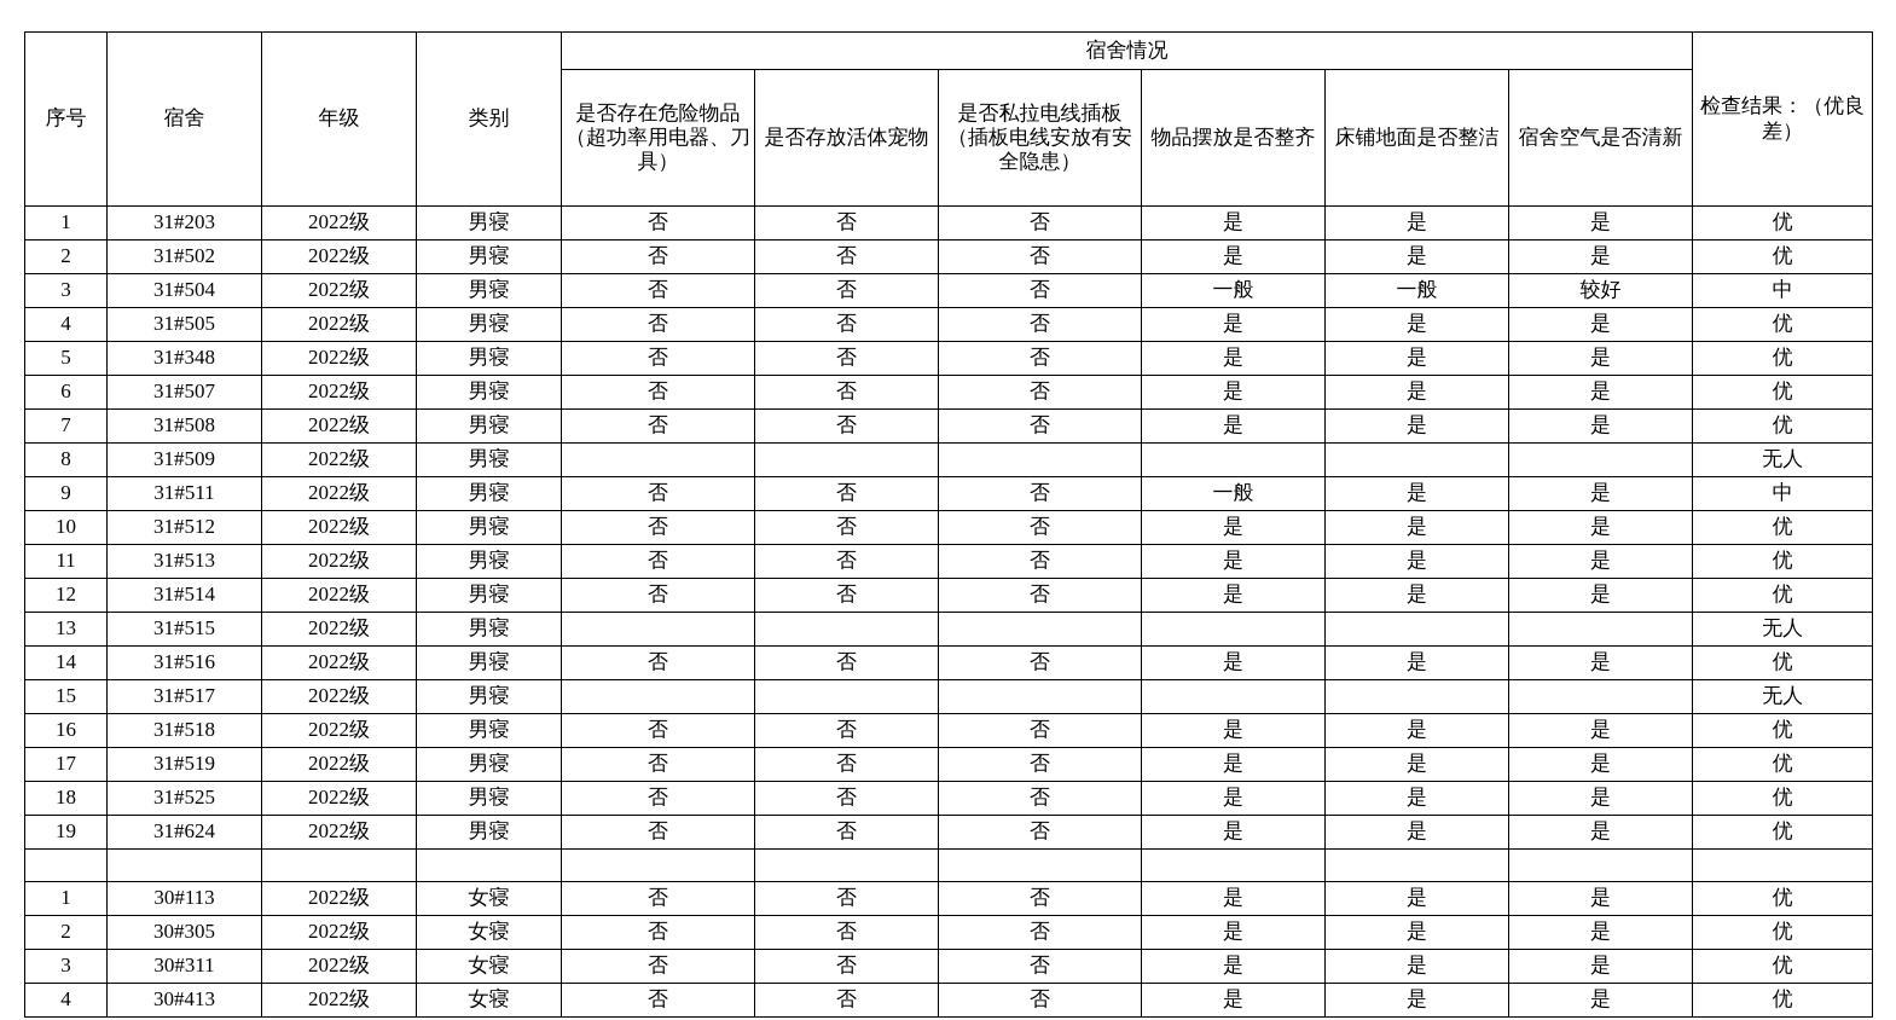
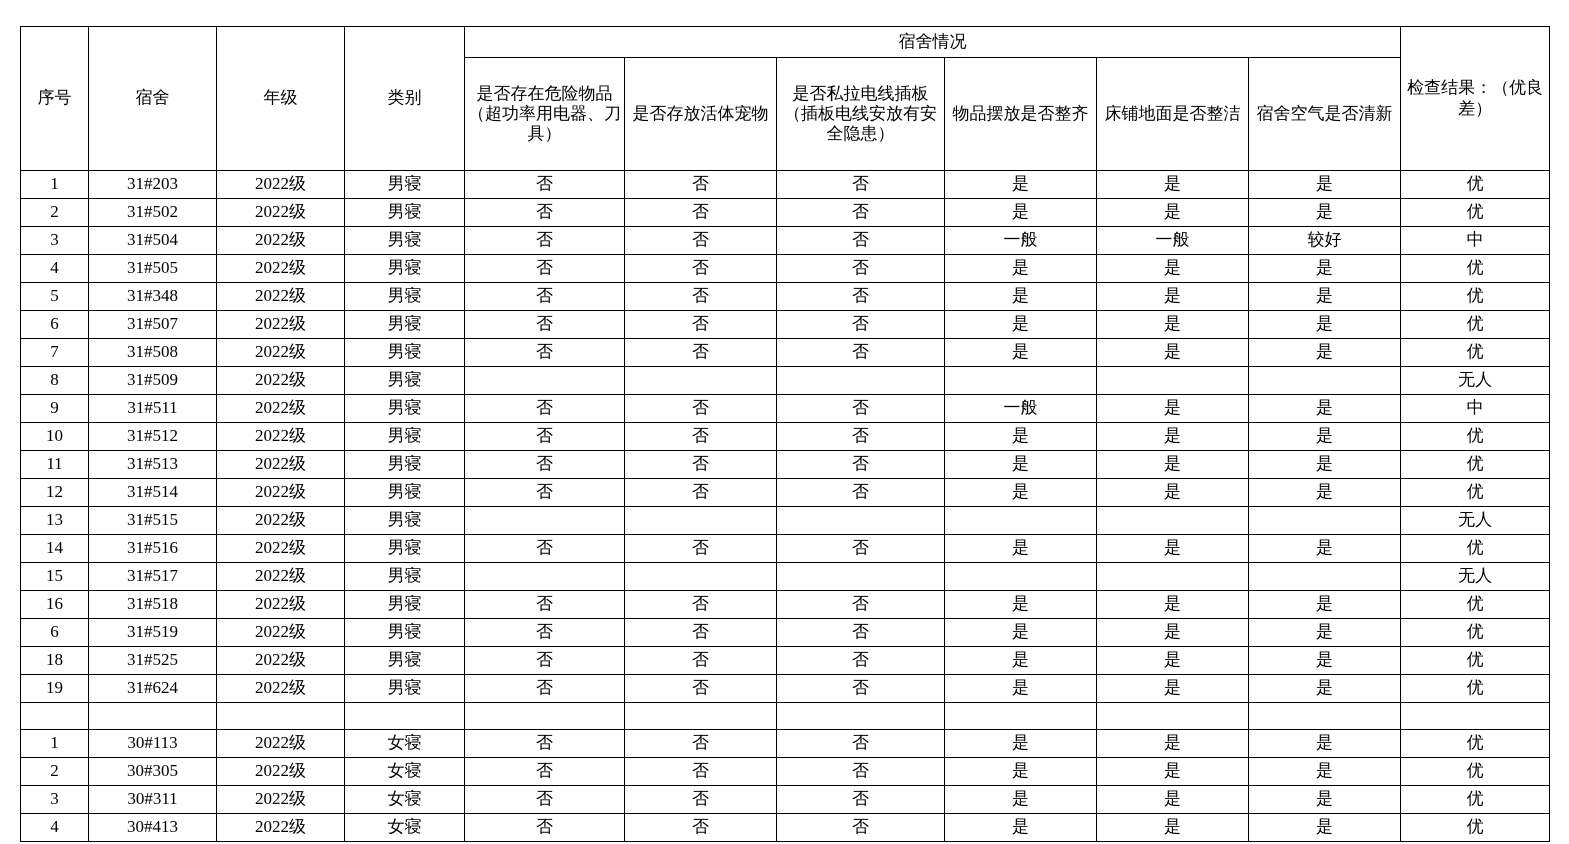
  序号	宿舍	年级	类别	宿舍情况	检查结果：（优良差）
  是否存在危险物品（超功率用电器、刀具）	是否存放活体宠物	是否私拉电线插板（插板电线安放有安全隐患）	物品摆放是否整齐	床铺地面是否整洁	宿舍空气是否清新
  1	31#203	2022级	男寝	否	否	否	是	是	是	优
  2	31#502	2022级	男寝	否	否	否	是	是	是	优
  3	31#504	2022级	男寝	否	否	否	一般	一般	较好	中
  4	31#505	2022级	男寝	否	否	否	是	是	是	优
  5	31#348	2022级	男寝	否	否	否	是	是	是	优
  6	31#507	2022级	男寝	否	否	否	是	是	是	优
  7	31#508	2022级	男寝	否	否	否	是	是	是	优
  8	31#509	2022级	男寝							无人
  9	31#511	2022级	男寝	否	否	否	一般	是	是	中
  10	31#512	2022级	男寝	否	否	否	是	是	是	优
  11	31#513	2022级	男寝	否	否	否	是	是	是	优
  12	31#514	2022级	男寝	否	否	否	是	是	是	优
  13	31#515	2022级	男寝							无人
  14	31#516	2022级	男寝	否	否	否	是	是	是	优
  15	31#517	2022级	男寝							无人
  16	31#518	2022级	男寝	否	否	否	是	是	是	优
- 17	31#519	2022级	男寝	否	否	否	是	是	是	优
+ 6	31#519	2022级	男寝	否	否	否	是	是	是	优
  18	31#525	2022级	男寝	否	否	否	是	是	是	优
  19	31#624	2022级	男寝	否	否	否	是	是	是	优
  1	30#113	2022级	女寝	否	否	否	是	是	是	优
  2	30#305	2022级	女寝	否	否	否	是	是	是	优
  3	30#311	2022级	女寝	否	否	否	是	是	是	优
  4	30#413	2022级	女寝	否	否	否	是	是	是	优
